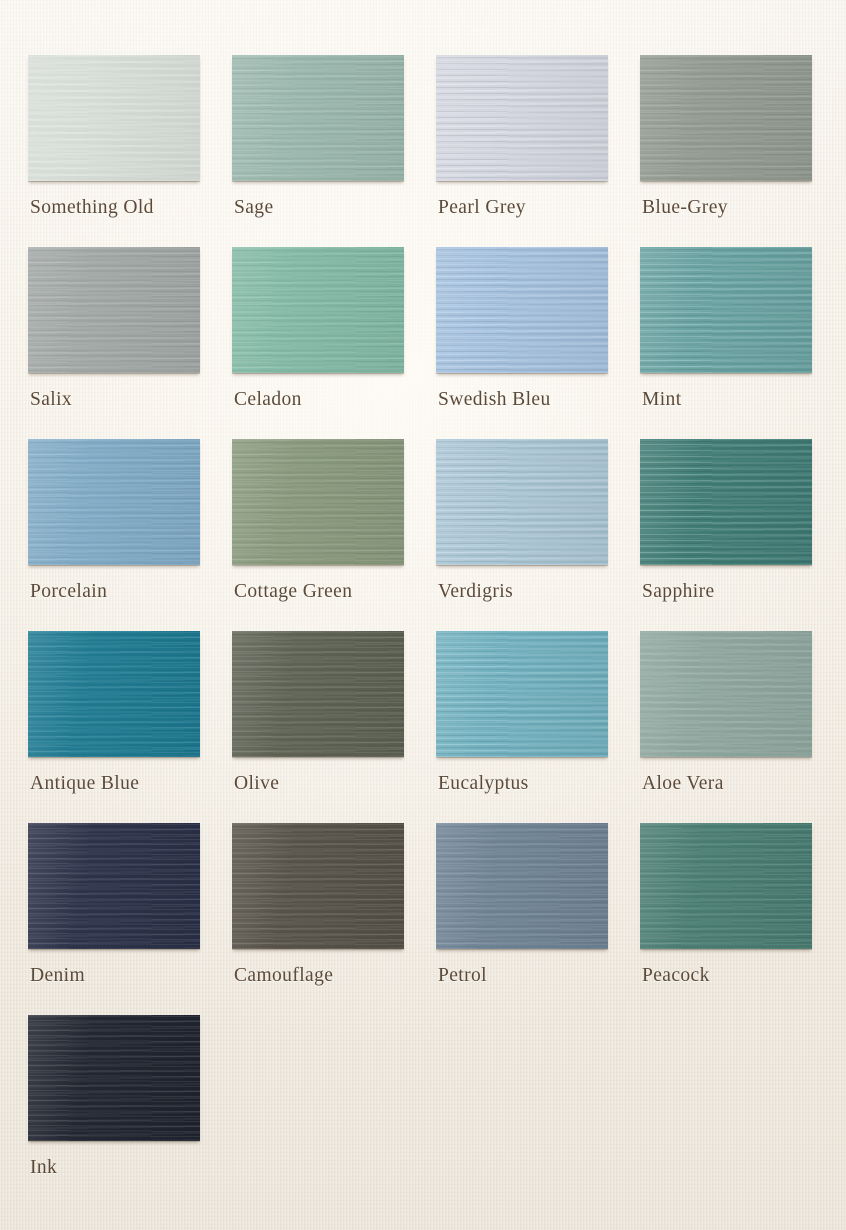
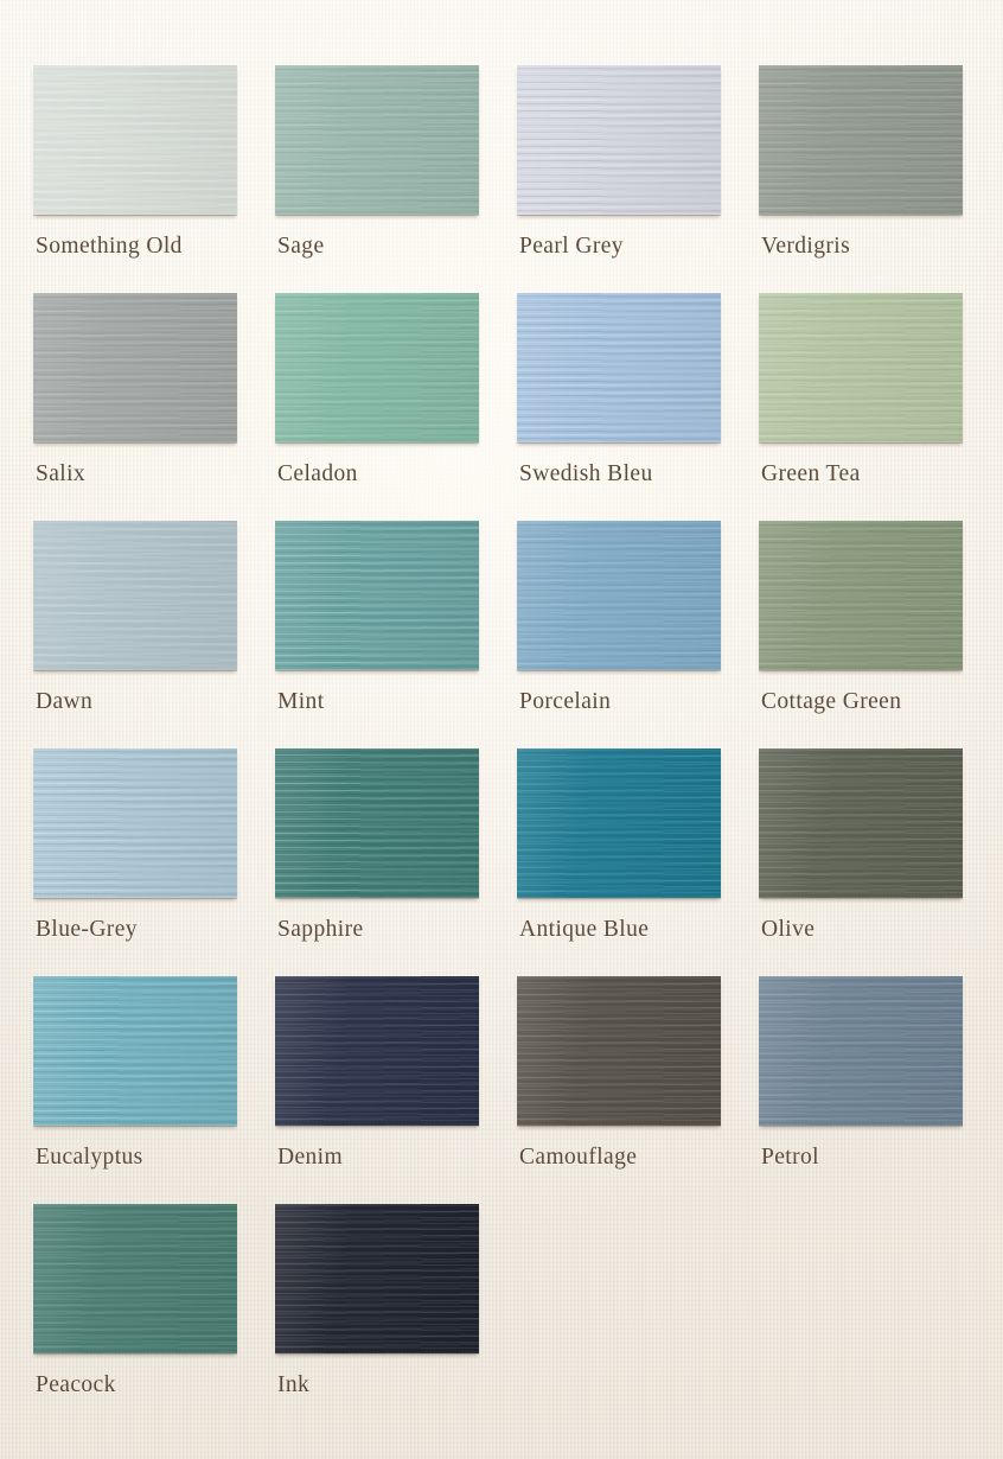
  Something Old
  Sage
  Pearl Grey
- Blue-Grey
+ Verdigris
  Salix
  Celadon
  Swedish Bleu
+ Green Tea
+ Dawn
  Mint
  Porcelain
  Cottage Green
- Verdigris
+ Blue-Grey
  Sapphire
  Antique Blue
  Olive
  Eucalyptus
- Aloe Vera
  Denim
  Camouflage
  Petrol
  Peacock
  Ink
